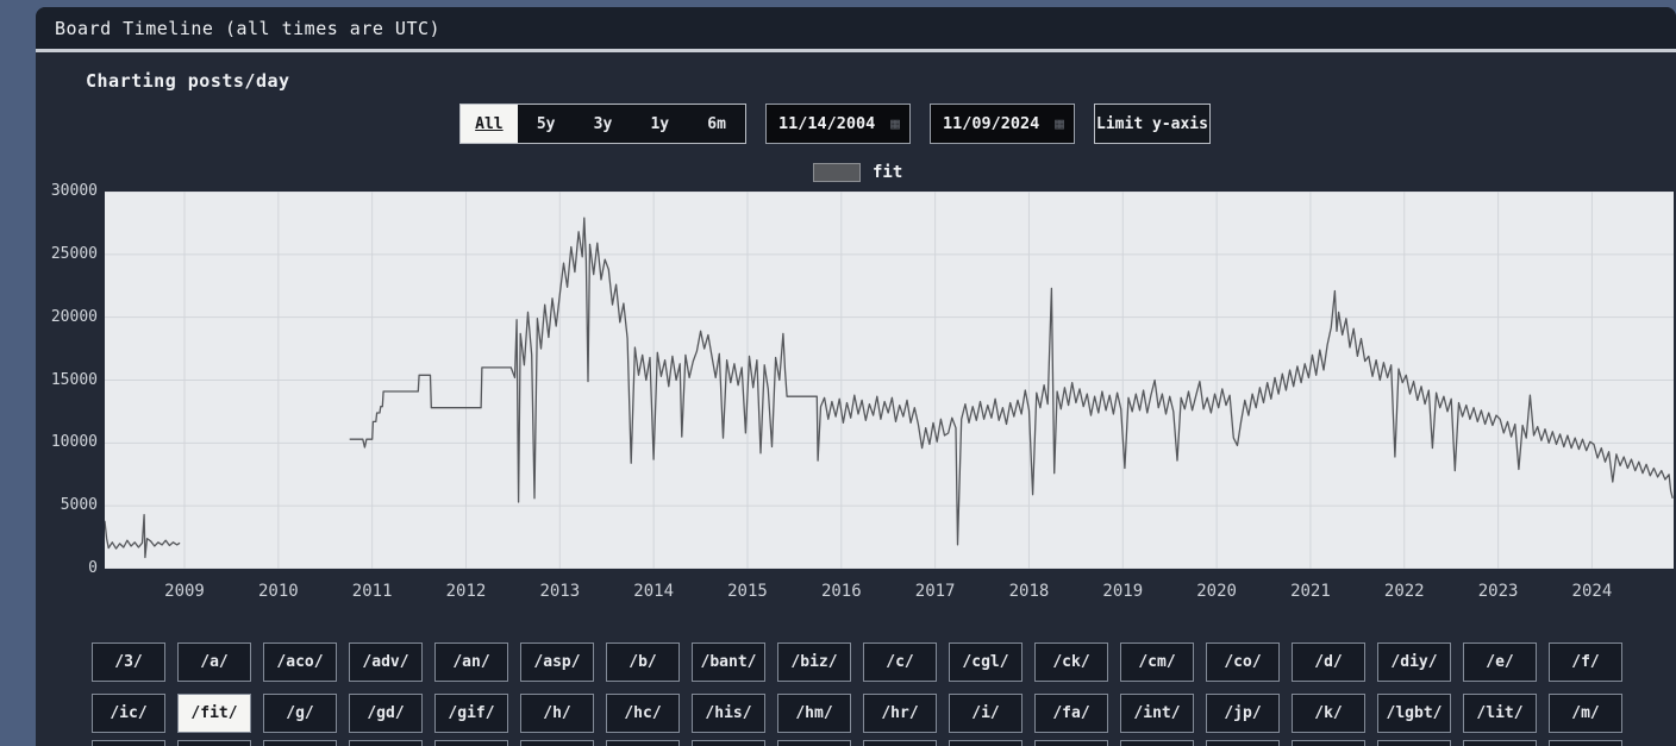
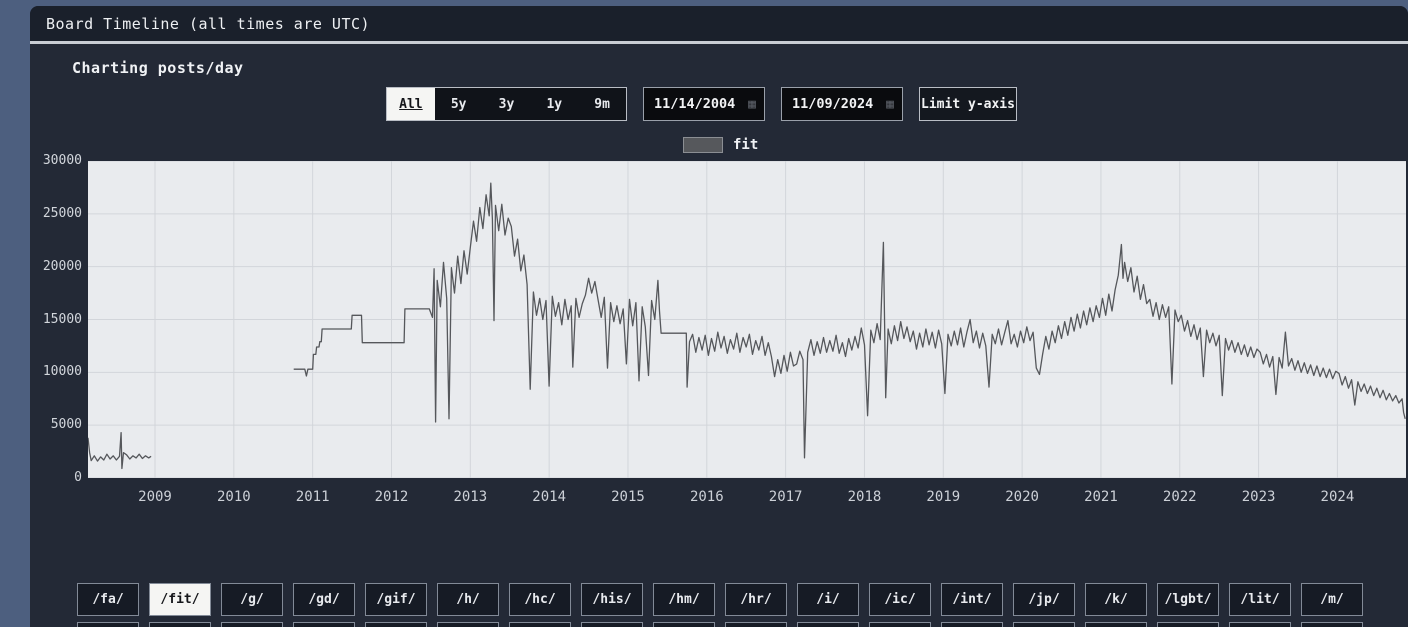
  Board Timeline (all times are UTC)
  Charting posts/day
  All
  5y
  3y
  1y
- 6m
+ 9m
  11/14/2004
  ▦
  11/09/2024
  ▦
  Limit y-axis
  fit
  0
  5000
  10000
  15000
  20000
  25000
  30000
  2009
  2010
  2011
  2012
  2013
  2014
  2015
  2016
  2017
  2018
  2019
  2020
  2021
  2022
  2023
  2024
- /3/
- /a/
- /aco/
- /adv/
- /an/
- /asp/
- /b/
- /bant/
- /biz/
- /c/
- /cgl/
- /ck/
- /cm/
- /co/
- /d/
- /diy/
- /e/
- /f/
- /ic/
+ /fa/
  /fit/
  /g/
  /gd/
  /gif/
  /h/
  /hc/
  /his/
  /hm/
  /hr/
  /i/
- /fa/
+ /ic/
  /int/
  /jp/
  /k/
  /lgbt/
  /lit/
  /m/
